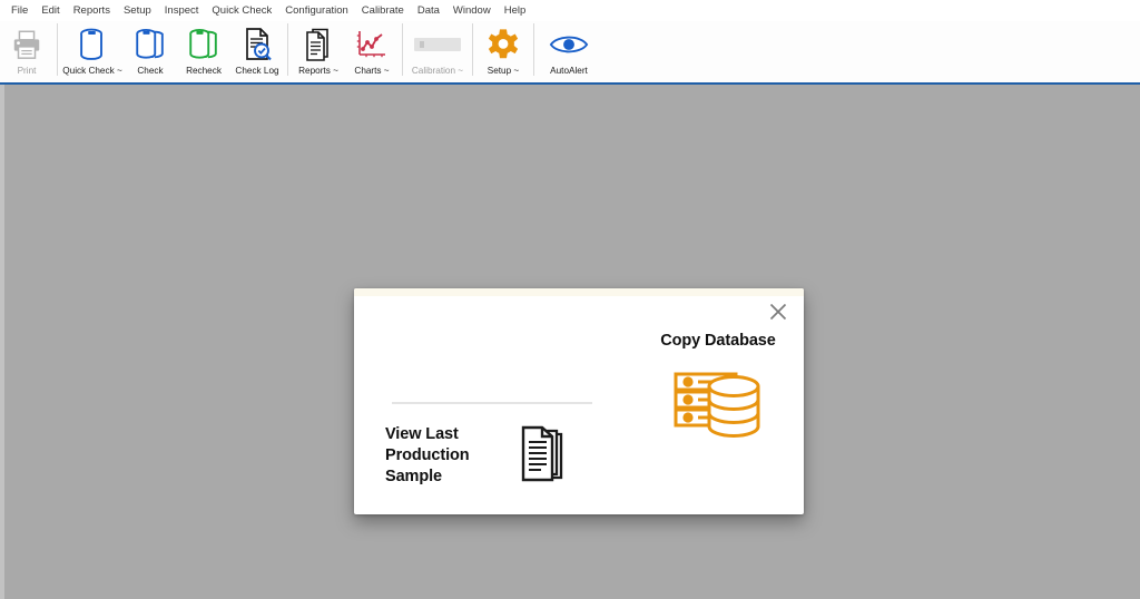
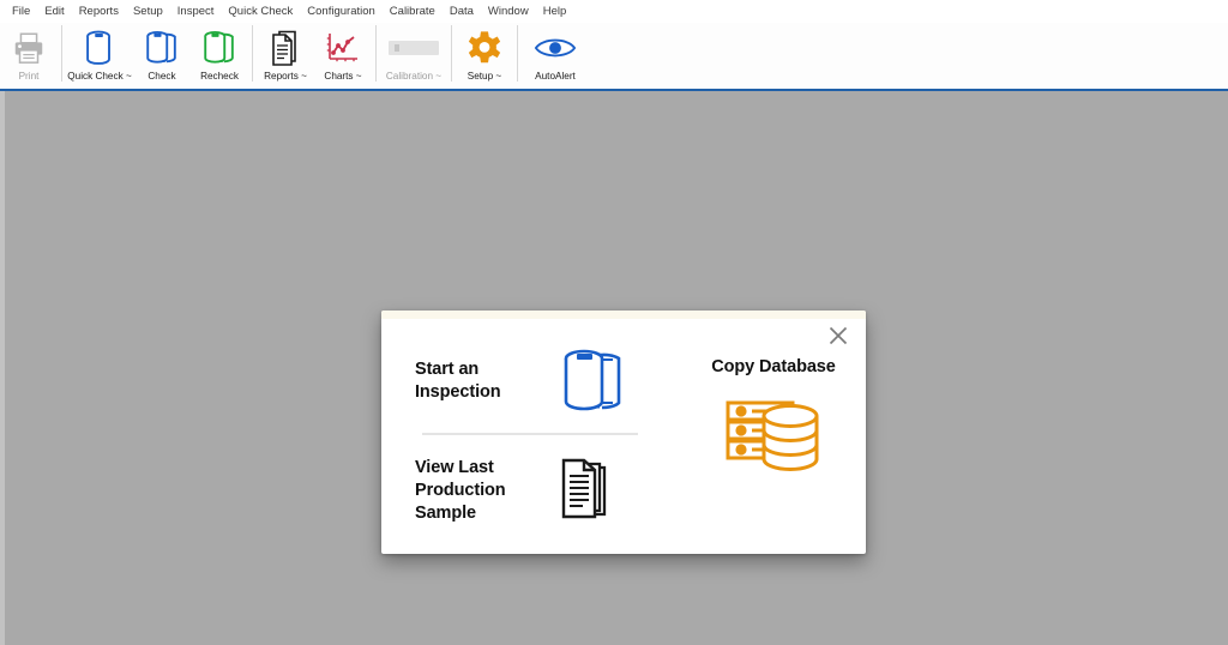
  File
  Edit
  Reports
  Setup
  Inspect
  Quick Check
  Configuration
  Calibrate
  Data
  Window
  Help
  Print
  Quick Check ~
  Check
  Recheck
- Check Log
  Reports ~
  Charts ~
  Calibration ~
  Setup ~
  AutoAlert
+ Start an Inspection
  View Last
  Production Sample
  Copy Database
